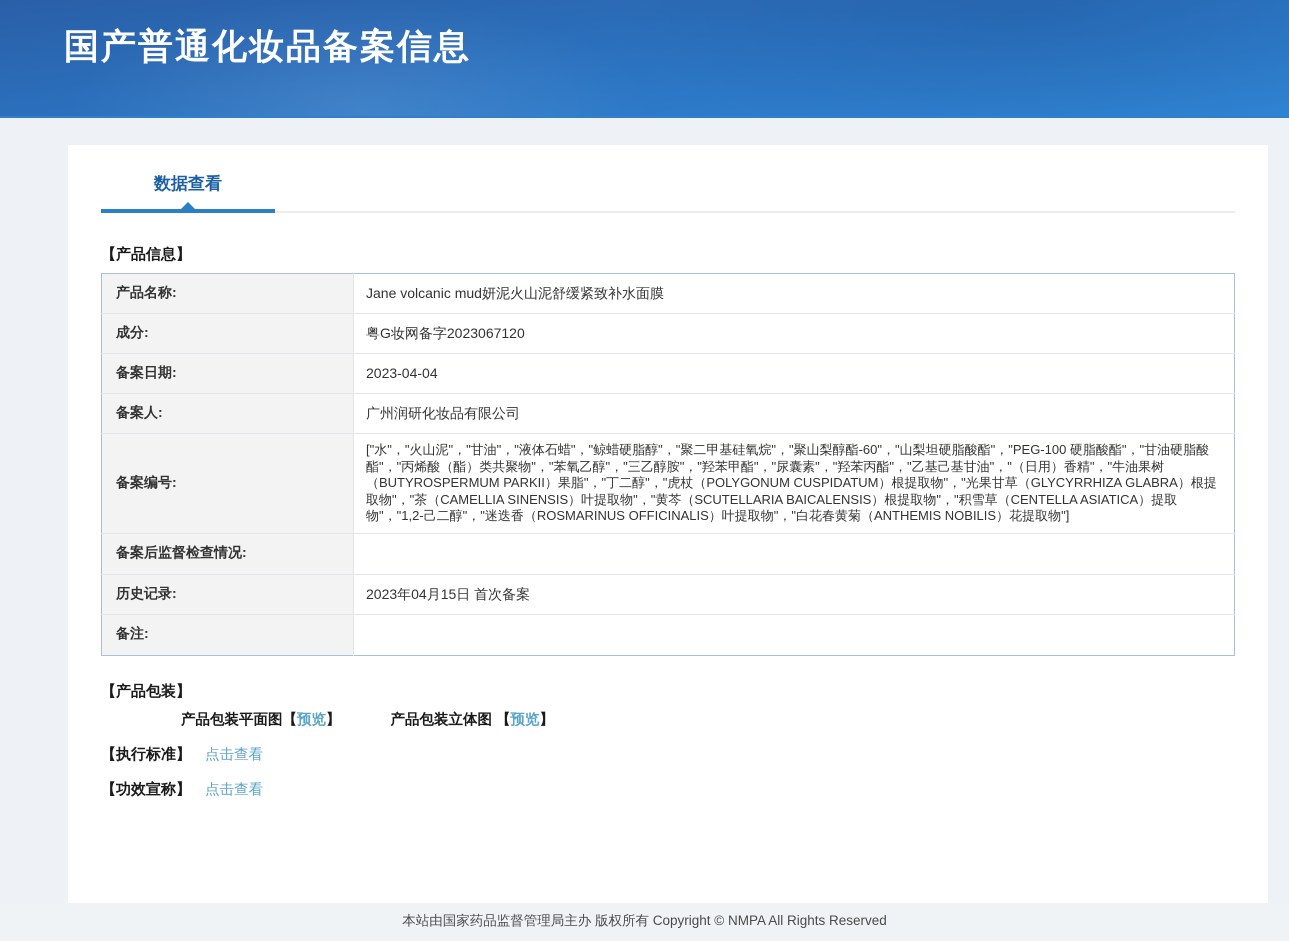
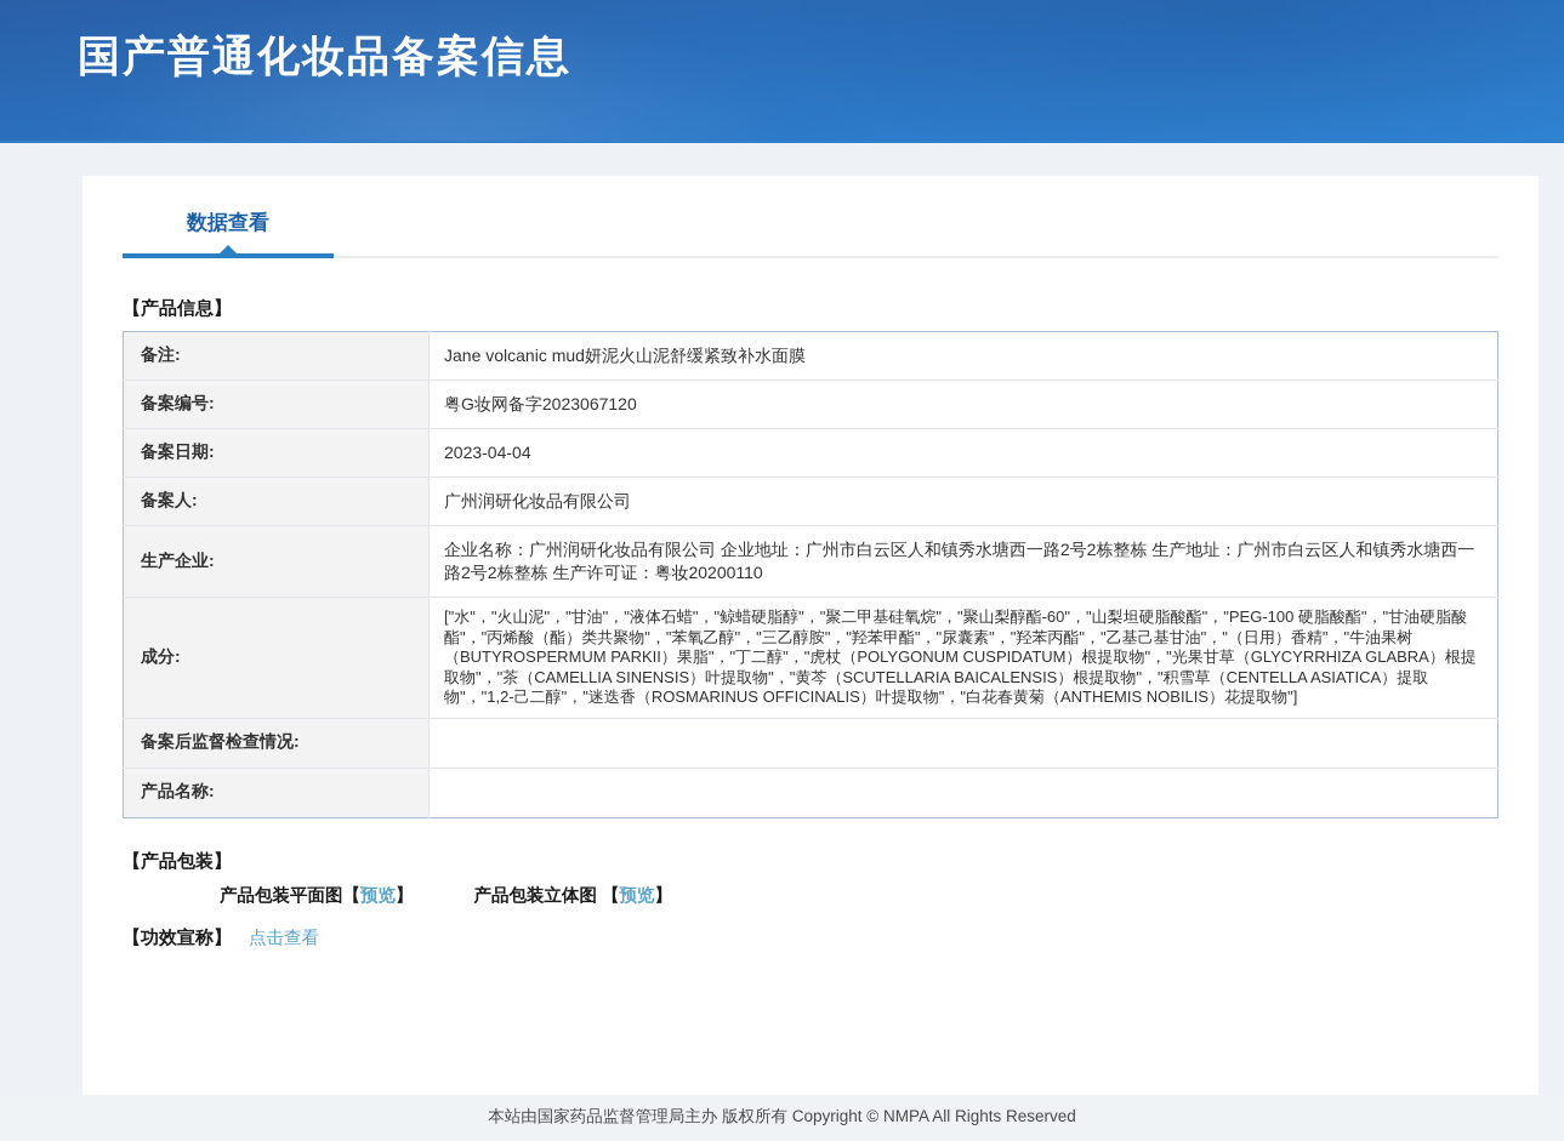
  国产普通化妆品备案信息
  数据查看
  【产品信息】
- 产品名称:	Jane volcanic mud妍泥火山泥舒缓紧致补水面膜
+ 备注:	Jane volcanic mud妍泥火山泥舒缓紧致补水面膜
- 成分:	粤G妆网备字2023067120
+ 备案编号:	粤G妆网备字2023067120
  备案日期:	2023-04-04
  备案人:	广州润研化妆品有限公司
+ 生产企业:	企业名称：广州润研化妆品有限公司 企业地址：广州市白云区人和镇秀水塘西一路2号2栋整栋 生产地址：广州市白云区人和镇秀水塘西一路2号2栋整栋 生产许可证：粤妆20200110
- 备案编号:	["水"，"火山泥"，"甘油"，"液体石蜡"，"鲸蜡硬脂醇"，"聚二甲基硅氧烷"，"聚山梨醇酯-60"，"山梨坦硬脂酸酯"，"PEG-100 硬脂酸酯"，"甘油硬脂酸酯"，"丙烯酸（酯）类共聚物"，"苯氧乙醇"，"三乙醇胺"，"羟苯甲酯"，"尿囊素"，"羟苯丙酯"，"乙基己基甘油"，"（日用）香精"，"牛油果树（BUTYROSPERMUM PARKII）果脂"，"丁二醇"，"虎杖（POLYGONUM CUSPIDATUM）根提取物"，"光果甘草（GLYCYRRHIZA GLABRA）根提取物"，"茶（CAMELLIA SINENSIS）叶提取物"，"黄芩（SCUTELLARIA BAICALENSIS）根提取物"，"积雪草（CENTELLA ASIATICA）提取物"，"1,2-己二醇"，"迷迭香（ROSMARINUS OFFICINALIS）叶提取物"，"白花春黄菊（ANTHEMIS NOBILIS）花提取物"]
+ 成分:	["水"，"火山泥"，"甘油"，"液体石蜡"，"鲸蜡硬脂醇"，"聚二甲基硅氧烷"，"聚山梨醇酯-60"，"山梨坦硬脂酸酯"，"PEG-100 硬脂酸酯"，"甘油硬脂酸酯"，"丙烯酸（酯）类共聚物"，"苯氧乙醇"，"三乙醇胺"，"羟苯甲酯"，"尿囊素"，"羟苯丙酯"，"乙基己基甘油"，"（日用）香精"，"牛油果树（BUTYROSPERMUM PARKII）果脂"，"丁二醇"，"虎杖（POLYGONUM CUSPIDATUM）根提取物"，"光果甘草（GLYCYRRHIZA GLABRA）根提取物"，"茶（CAMELLIA SINENSIS）叶提取物"，"黄芩（SCUTELLARIA BAICALENSIS）根提取物"，"积雪草（CENTELLA ASIATICA）提取物"，"1,2-己二醇"，"迷迭香（ROSMARINUS OFFICINALIS）叶提取物"，"白花春黄菊（ANTHEMIS NOBILIS）花提取物"]
  备案后监督检查情况:
- 历史记录:	2023年04月15日 首次备案
- 备注:
+ 产品名称:
  【产品包装】
  产品包装平面图【预览】
  产品包装立体图 【预览】
- 【执行标准】 点击查看
  【功效宣称】 点击查看
  本站由国家药品监督管理局主办 版权所有 Copyright © NMPA All Rights Reserved
